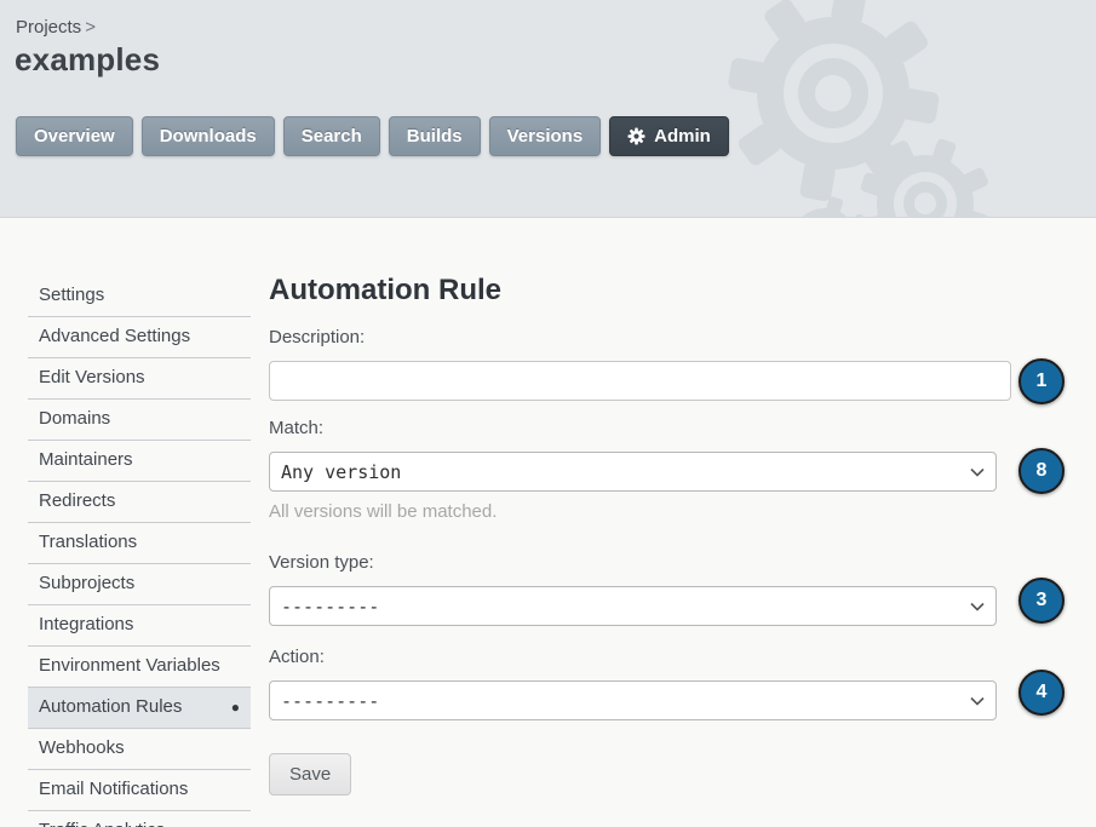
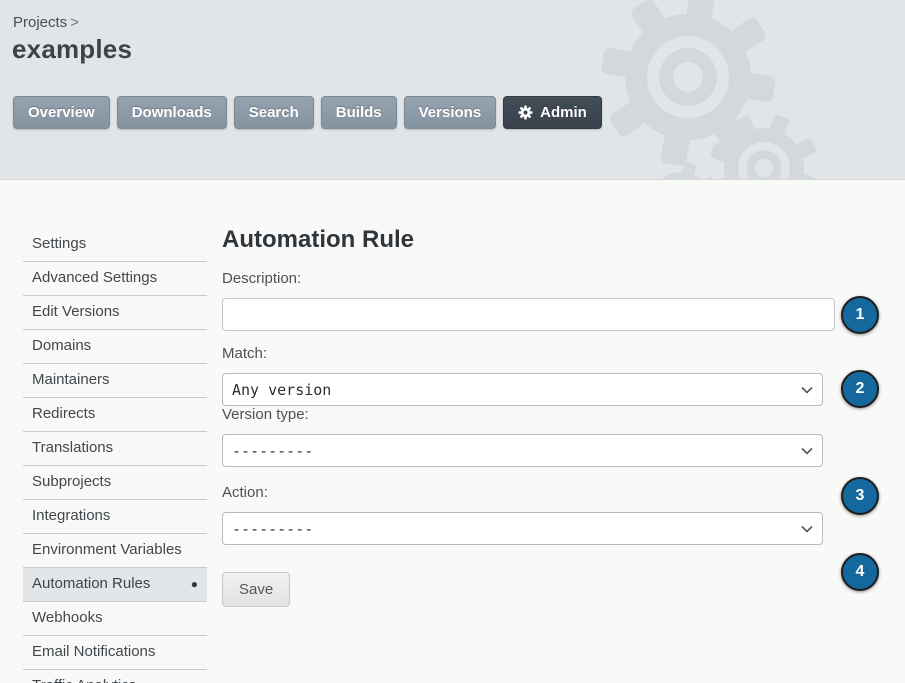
  Projects >
  examples
  Overview
  Downloads
  Search
  Builds
  Versions
  Admin
  Settings
  Advanced Settings
  Edit Versions
  Domains
  Maintainers
  Redirects
  Translations
  Subprojects
  Integrations
  Environment Variables
  Automation Rules
  ●
  Webhooks
  Email Notifications
  Automation Rule
  Description:
  Match:
  Any version
- All versions will be matched.
  Version type:
  ---------
  Action:
  ---------
  Save
  1
- 8
+ 2
  3
  4
